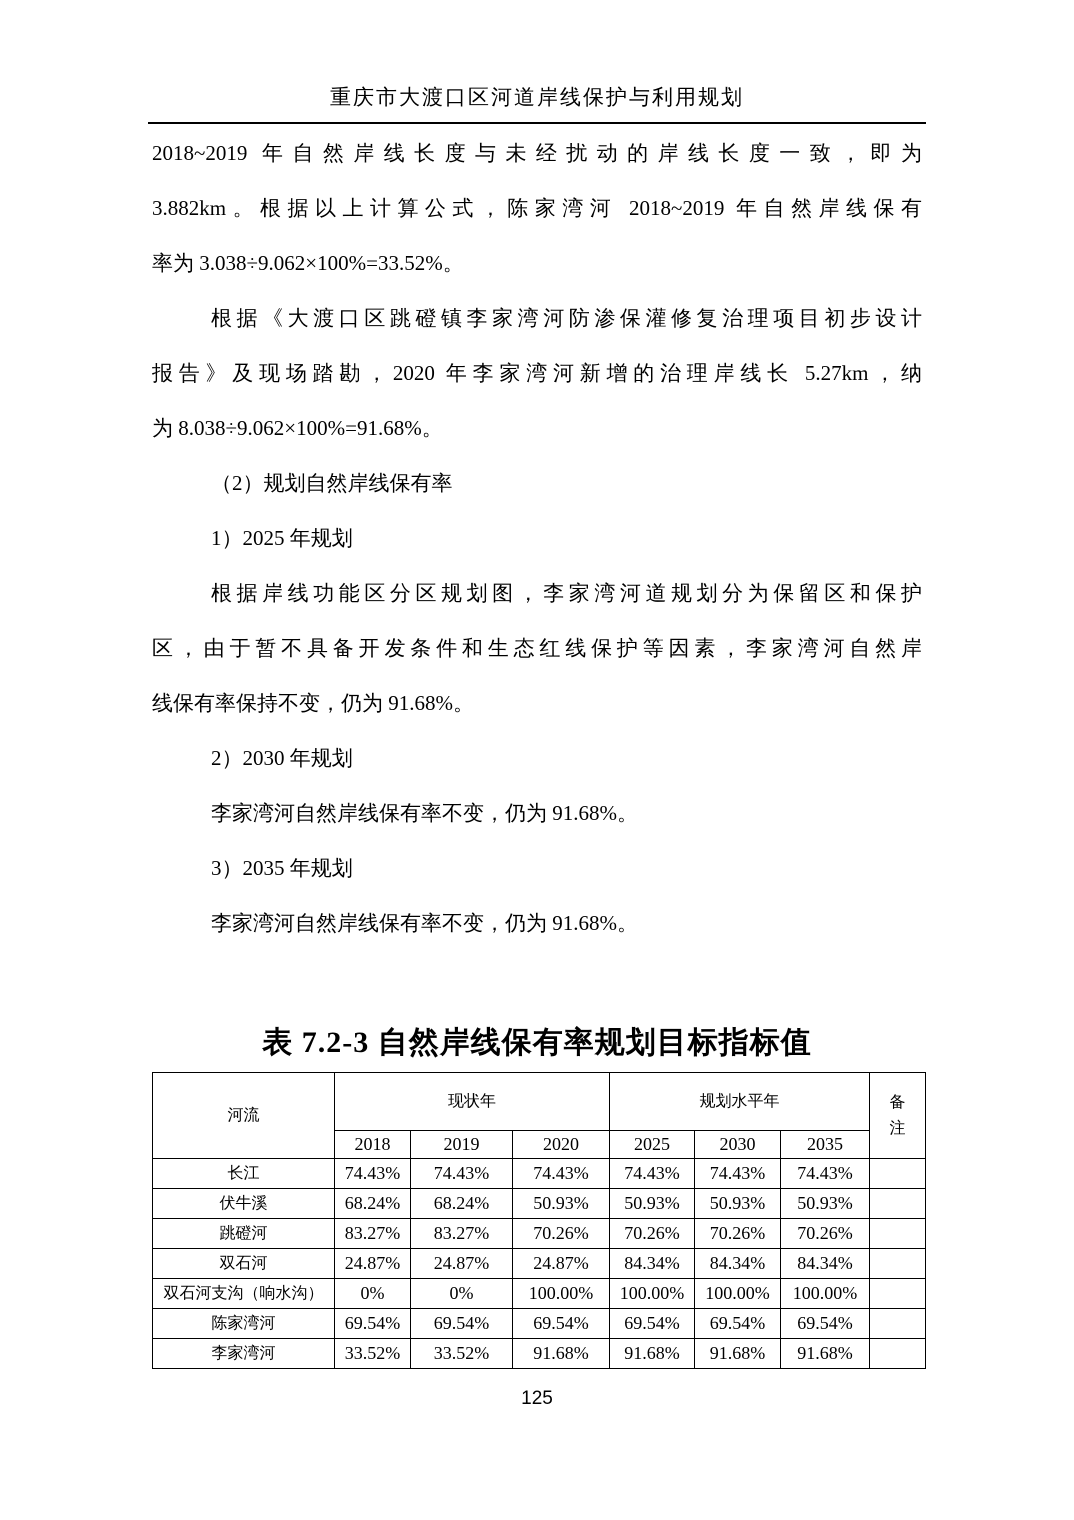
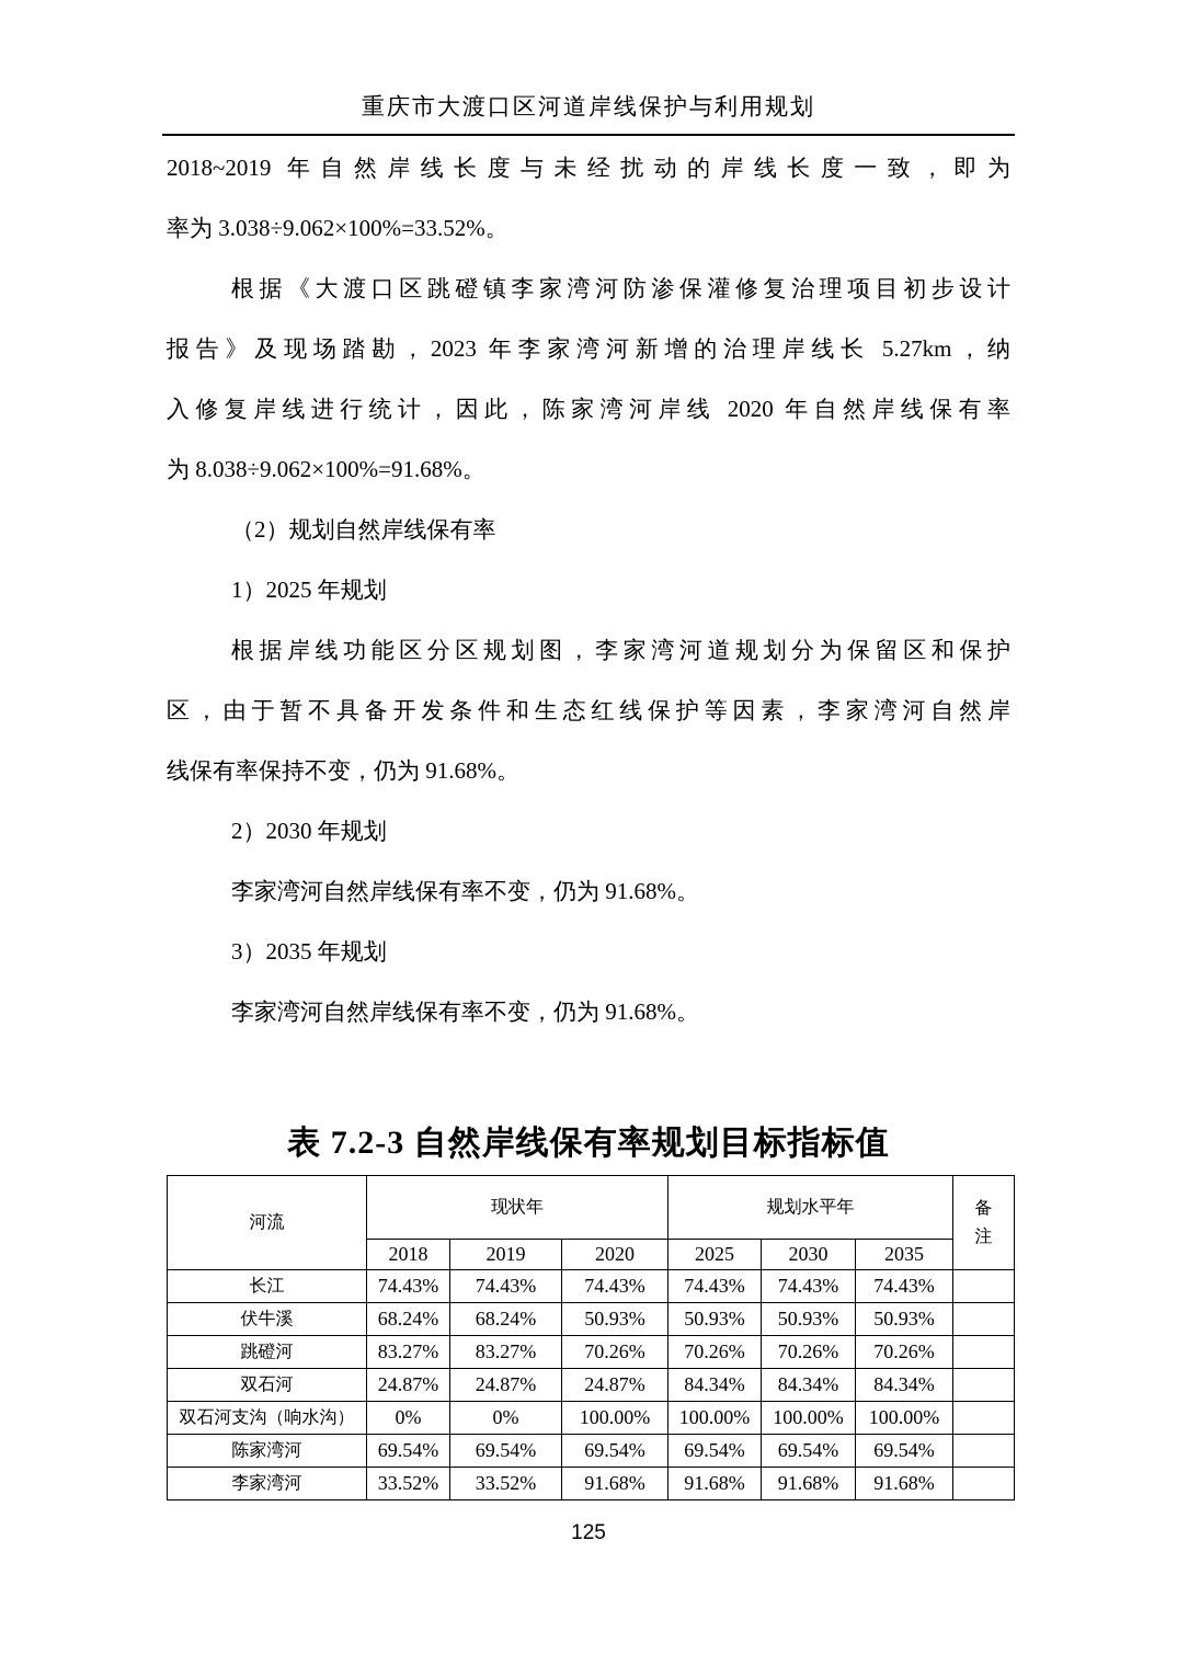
  重庆市大渡口区河道岸线保护与利用规划
  2018~2019 年自然岸线长度与未经扰动的岸线长度一致，即为
- 3.882km。根据以上计算公式，陈家湾河 2018~2019 年自然岸线保有
  率为 3.038÷9.062×100%=33.52%。
  根据《大渡口区跳磴镇李家湾河防渗保灌修复治理项目初步设计
- 报告》及现场踏勘，2020 年李家湾河新增的治理岸线长 5.27km，纳
+ 报告》及现场踏勘，2023 年李家湾河新增的治理岸线长 5.27km，纳
+ 入修复岸线进行统计，因此，陈家湾河岸线 2020 年自然岸线保有率
  为 8.038÷9.062×100%=91.68%。
  （2）规划自然岸线保有率
  1）2025 年规划
  根据岸线功能区分区规划图，李家湾河道规划分为保留区和保护
  区，由于暂不具备开发条件和生态红线保护等因素，李家湾河自然岸
  线保有率保持不变，仍为 91.68%。
  2）2030 年规划
  李家湾河自然岸线保有率不变，仍为 91.68%。
  3）2035 年规划
  李家湾河自然岸线保有率不变，仍为 91.68%。
  表 7.2-3 自然岸线保有率规划目标指标值
  河流	现状年	规划水平年	备注
  2018	2019	2020	2025	2030	2035
  长江	74.43%	74.43%	74.43%	74.43%	74.43%	74.43%
  伏牛溪	68.24%	68.24%	50.93%	50.93%	50.93%	50.93%
  跳磴河	83.27%	83.27%	70.26%	70.26%	70.26%	70.26%
  双石河	24.87%	24.87%	24.87%	84.34%	84.34%	84.34%
  双石河支沟（响水沟）	0%	0%	100.00%	100.00%	100.00%	100.00%
  陈家湾河	69.54%	69.54%	69.54%	69.54%	69.54%	69.54%
  李家湾河	33.52%	33.52%	91.68%	91.68%	91.68%	91.68%
  125
